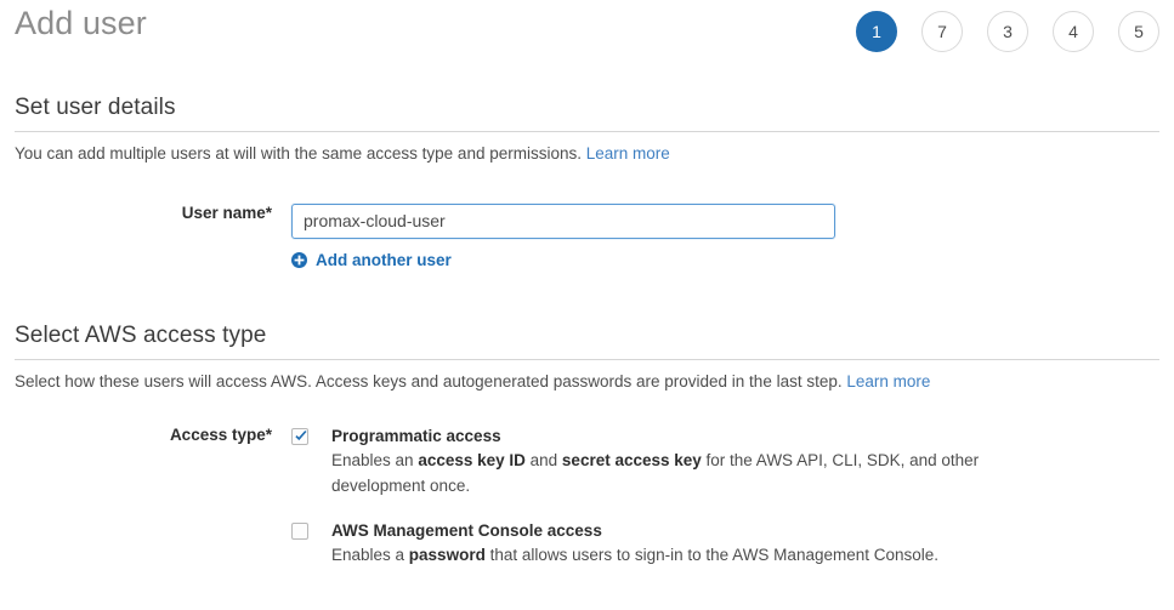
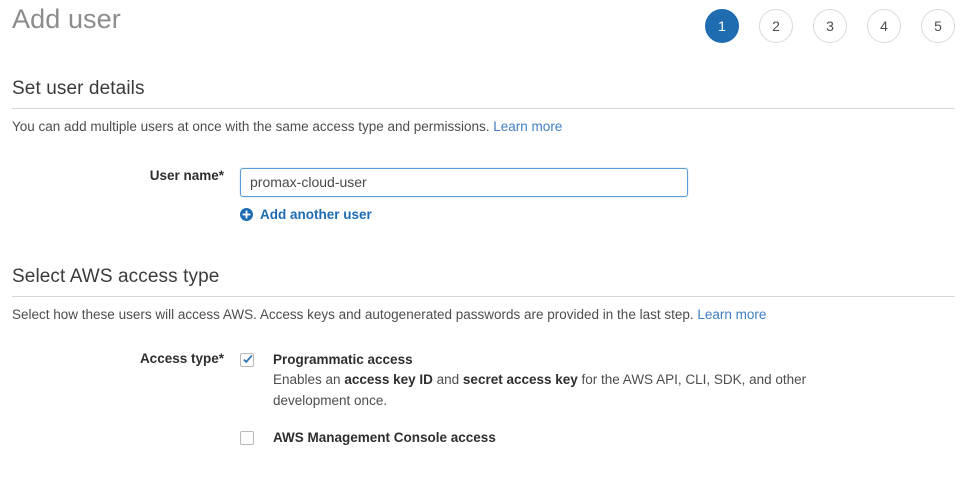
  Add user
  1
- 7
+ 2
  3
  4
  5
  Set user details
- You can add multiple users at will with the same access type and permissions. Learn more
+ You can add multiple users at once with the same access type and permissions. Learn more
  User name*
  promax-cloud-user
  Add another user
  Select AWS access type
  Select how these users will access AWS. Access keys and autogenerated passwords are provided in the last step. Learn more
  Access type*
  Programmatic access
  Enables an access key ID and secret access key for the AWS API, CLI, SDK, and other development once.
  AWS Management Console access
- Enables a password that allows users to sign-in to the AWS Management Console.
